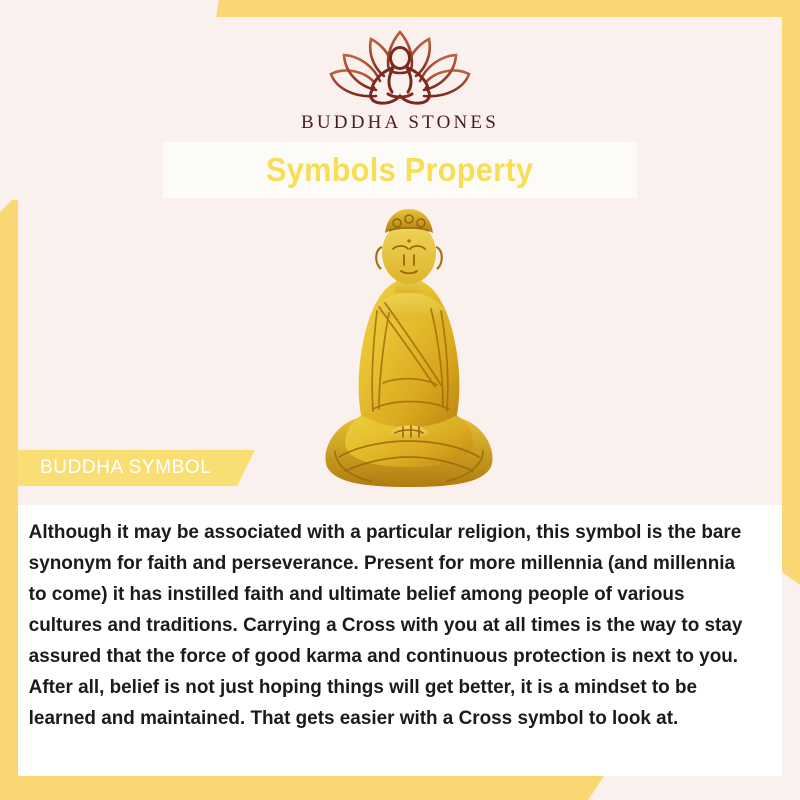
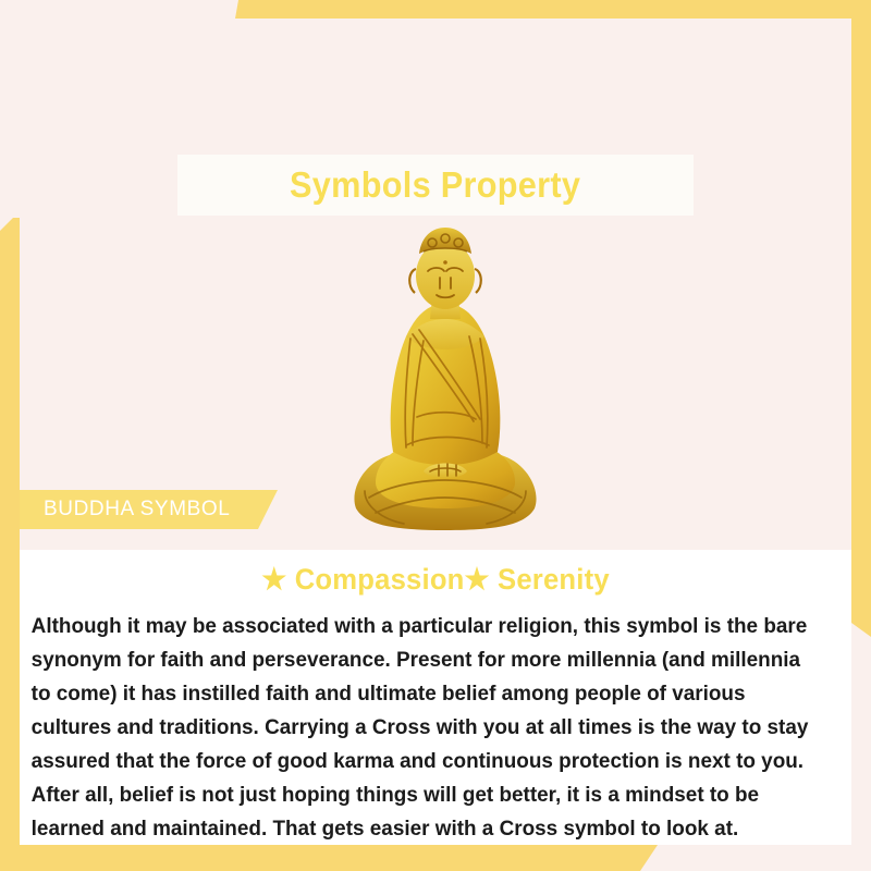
- BUDDHA STONES
  Symbols Property
  BUDDHA SYMBOL
+ ★ Compassion★ Serenity
  Although it may be associated with a particular religion, this symbol is the bare synonym for faith and perseverance. Present for more millennia (and millennia to come) it has instilled faith and ultimate belief among people of various cultures and traditions. Carrying a Cross with you at all times is the way to stay assured that the force of good karma and continuous protection is next to you. After all, belief is not just hoping things will get better, it is a mindset to be learned and maintained. That gets easier with a Cross symbol to look at.
